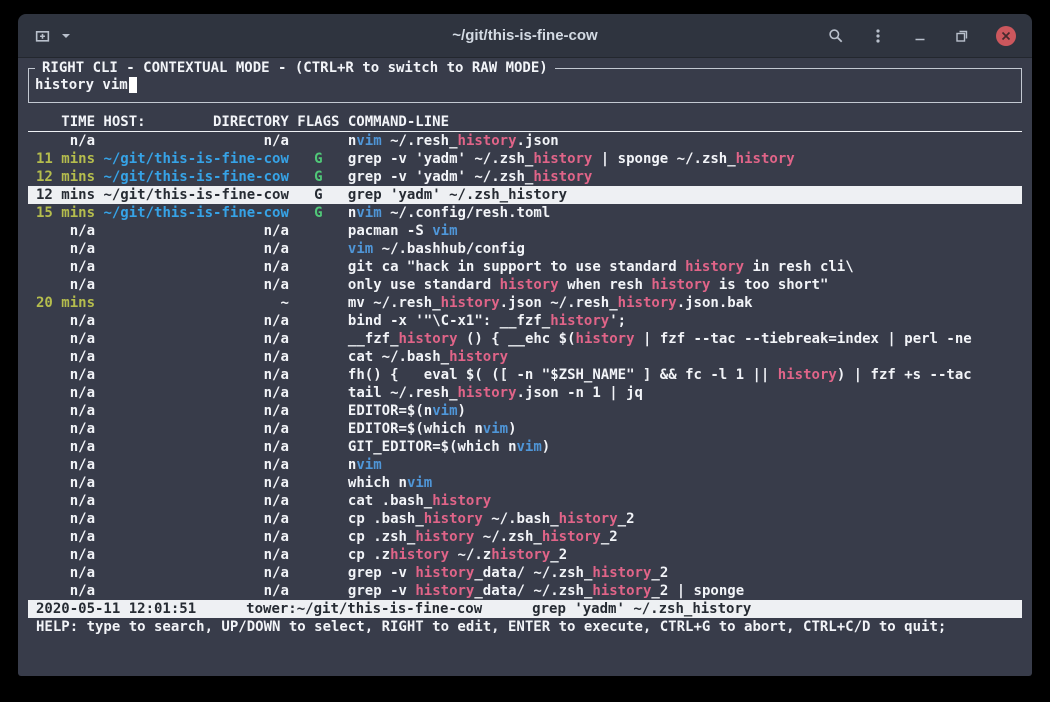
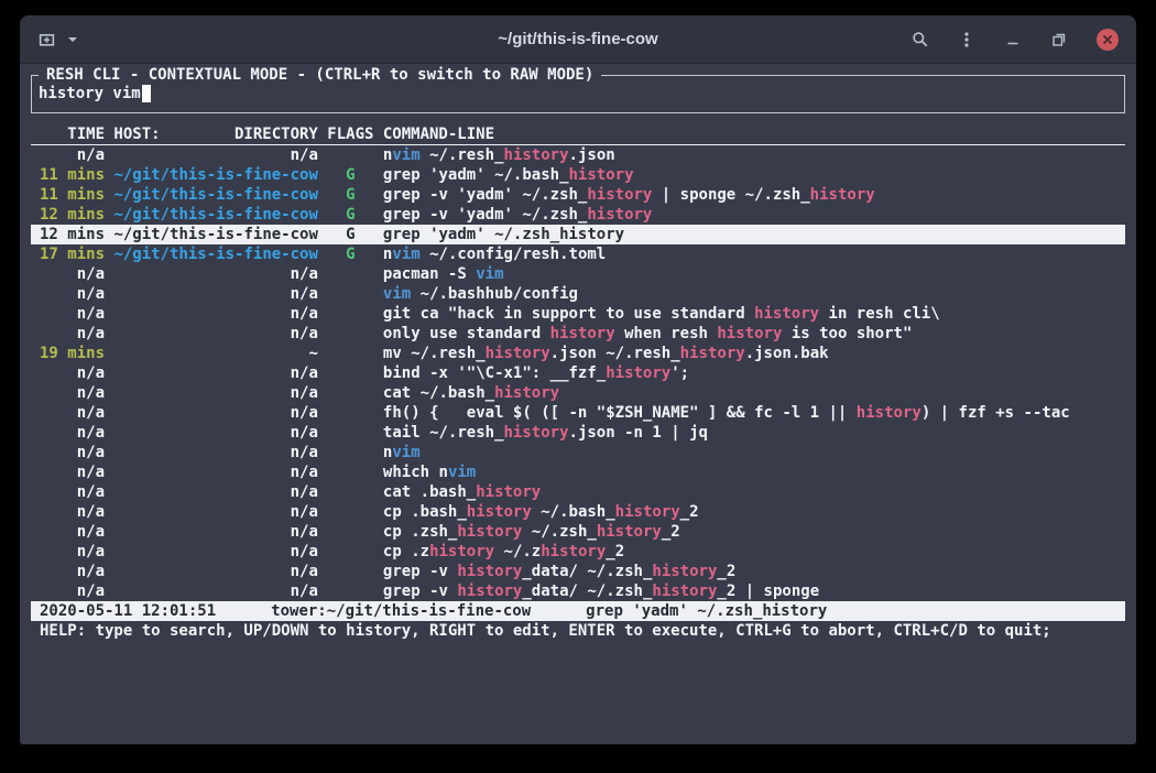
  ~/git/this-is-fine-cow
- RIGHT CLI - CONTEXTUAL MODE - (CTRL+R to switch to RAW MODE)
+ RESH CLI - CONTEXTUAL MODE - (CTRL+R to switch to RAW MODE)
  history vim
  TIME HOST: DIRECTORY FLAGS COMMAND-LINE
  n/a n/a nvim ~/.resh_history.json
+ 11 mins ~/git/this-is-fine-cow G grep 'yadm' ~/.bash_history
  11 mins ~/git/this-is-fine-cow G grep -v 'yadm' ~/.zsh_history | sponge ~/.zsh_history
  12 mins ~/git/this-is-fine-cow G grep -v 'yadm' ~/.zsh_history
  12 mins ~/git/this-is-fine-cow G grep 'yadm' ~/.zsh_history
- 15 mins ~/git/this-is-fine-cow G nvim ~/.config/resh.toml
+ 17 mins ~/git/this-is-fine-cow G nvim ~/.config/resh.toml
  n/a n/a pacman -S vim
  n/a n/a vim ~/.bashhub/config
  n/a n/a git ca "hack in support to use standard history in resh cli\
  n/a n/a only use standard history when resh history is too short"
- 20 mins ~ mv ~/.resh_history.json ~/.resh_history.json.bak
+ 19 mins ~ mv ~/.resh_history.json ~/.resh_history.json.bak
  n/a n/a bind -x '"\C-x1": __fzf_history';
- n/a n/a __fzf_history () { __ehc $(history | fzf --tac --tiebreak=index | perl -ne
  n/a n/a cat ~/.bash_history
  n/a n/a fh() { eval $( ([ -n "$ZSH_NAME" ] && fc -l 1 || history) | fzf +s --tac
  n/a n/a tail ~/.resh_history.json -n 1 | jq
- n/a n/a EDITOR=$(nvim)
- n/a n/a EDITOR=$(which nvim)
- n/a n/a GIT_EDITOR=$(which nvim)
  n/a n/a nvim
  n/a n/a which nvim
  n/a n/a cat .bash_history
  n/a n/a cp .bash_history ~/.bash_history_2
  n/a n/a cp .zsh_history ~/.zsh_history_2
  n/a n/a cp .zhistory ~/.zhistory_2
  n/a n/a grep -v history_data/ ~/.zsh_history_2
  n/a n/a grep -v history_data/ ~/.zsh_history_2 | sponge
  2020-05-11 12:01:51 tower:~/git/this-is-fine-cow grep 'yadm' ~/.zsh_history
- HELP: type to search, UP/DOWN to select, RIGHT to edit, ENTER to execute, CTRL+G to abort, CTRL+C/D to quit;
+ HELP: type to search, UP/DOWN to history, RIGHT to edit, ENTER to execute, CTRL+G to abort, CTRL+C/D to quit;
